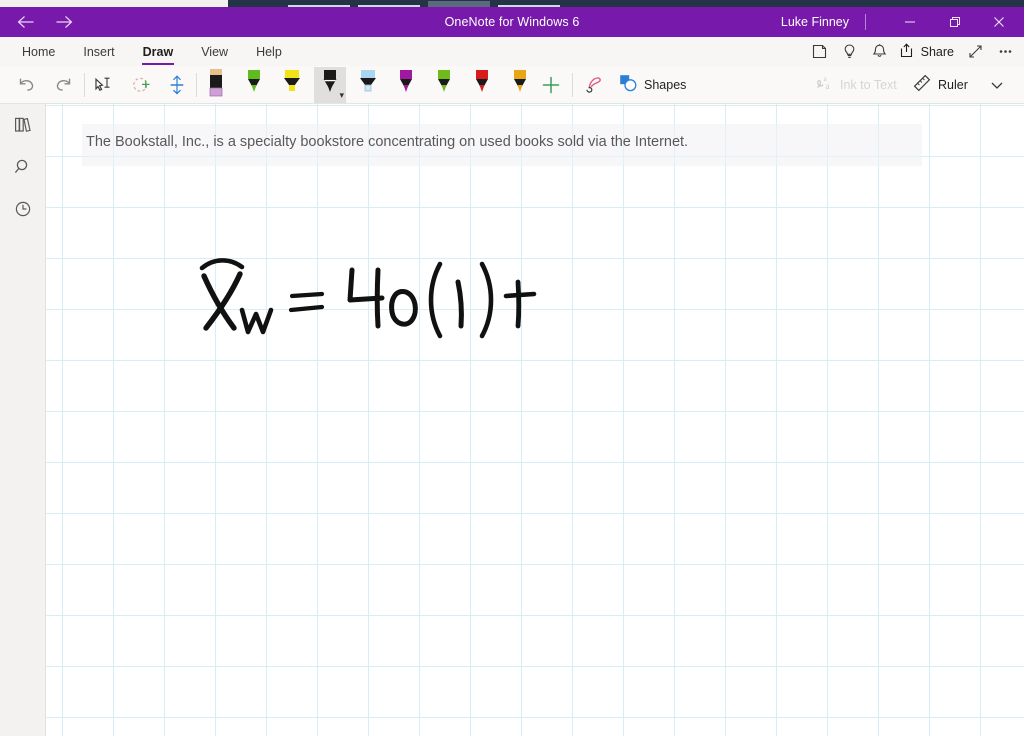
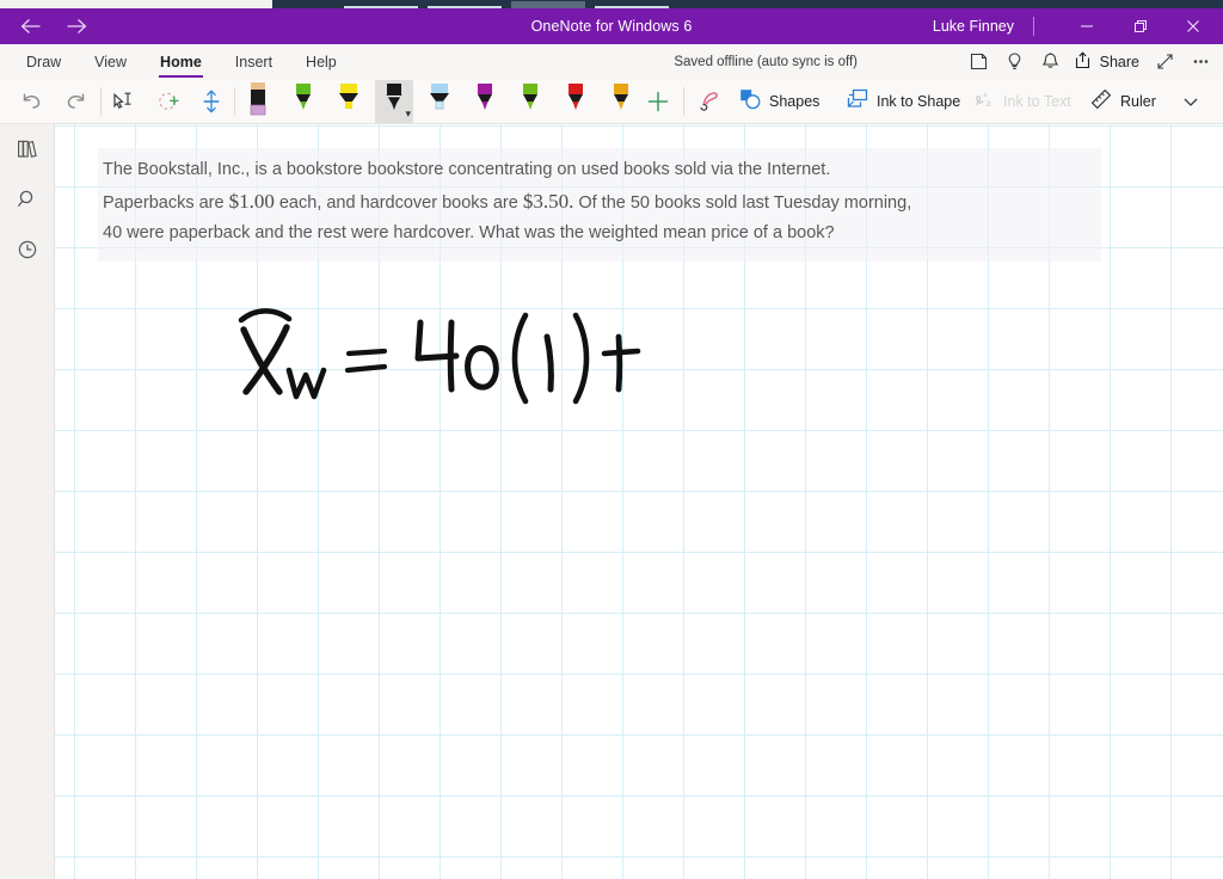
  OneNote for Windows 6
  Luke Finney
- Home
+ Draw
- Insert
+ View
- Draw
+ Home
- View
+ Insert
  Help
+ Saved offline (auto sync is off)
  Share
  ▾
  Shapes
+ Ink to Shape
  a
  a
  Ink to Text
  Ruler
- The Bookstall, Inc., is a specialty bookstore concentrating on used books sold via the Internet.
+ The Bookstall, Inc., is a bookstore bookstore concentrating on used books sold via the Internet.
+ Paperbacks are $1.00 each, and hardcover books are $3.50. Of the 50 books sold last Tuesday morning,
+ 40 were paperback and the rest were hardcover. What was the weighted mean price of a book?
